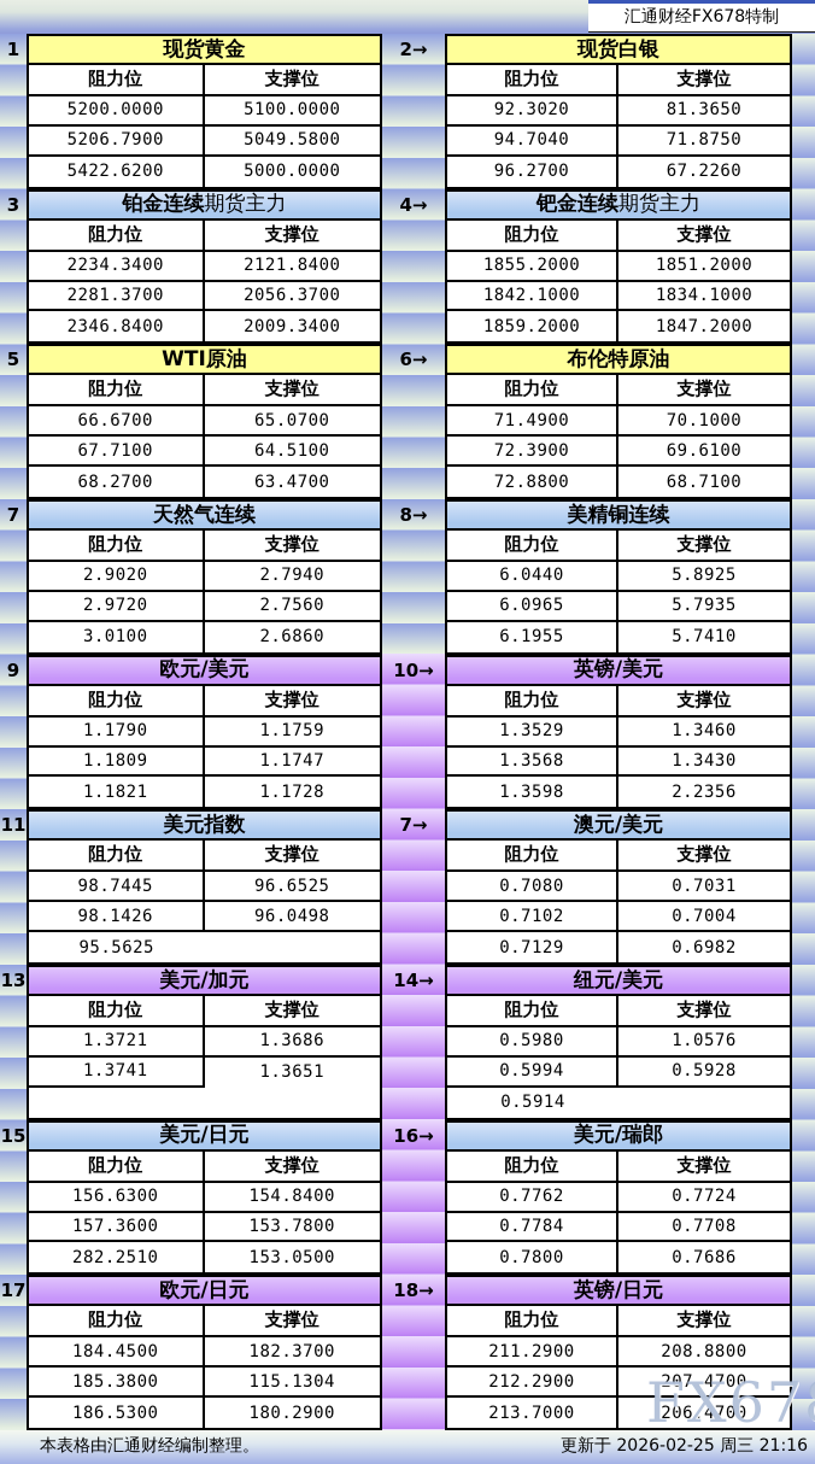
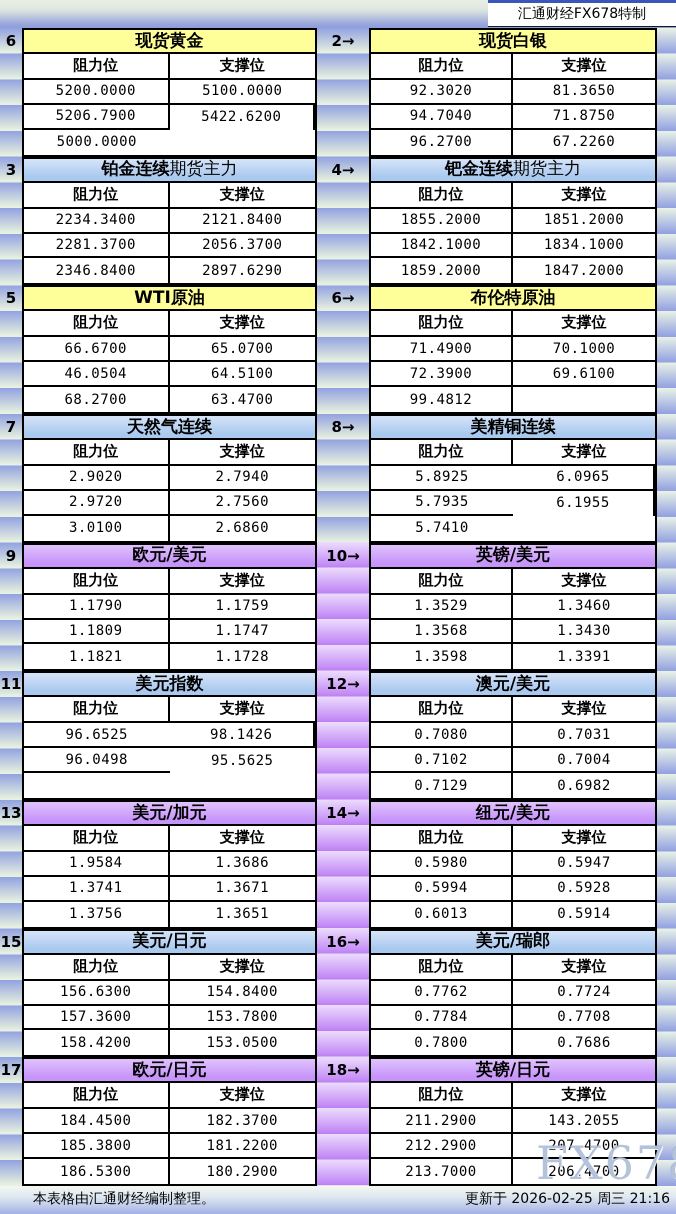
  汇通财经FX678特制
- 1
+ 6
  现货黄金
  阻力位
  支撑位
  5200.0000
  5100.0000
  5206.7900
- 5049.5800
  5422.6200
  5000.0000
  2→
  现货白银
  阻力位
  支撑位
  92.3020
  81.3650
  94.7040
  71.8750
  96.2700
  67.2260
  3
  铂金连续
  期货主力
  阻力位
  支撑位
  2234.3400
  2121.8400
  2281.3700
  2056.3700
  2346.8400
- 2009.3400
+ 2897.6290
  4→
  钯金连续
  期货主力
  阻力位
  支撑位
  1855.2000
  1851.2000
  1842.1000
  1834.1000
  1859.2000
  1847.2000
  5
  WTI原油
  阻力位
  支撑位
  66.6700
  65.0700
- 67.7100
+ 46.0504
  64.5100
  68.2700
  63.4700
  6→
  布伦特原油
  阻力位
  支撑位
  71.4900
  70.1000
  72.3900
  69.6100
- 72.8800
+ 99.4812
- 68.7100
  7
  天然气连续
  阻力位
  支撑位
  2.9020
  2.7940
  2.9720
  2.7560
  3.0100
  2.6860
  8→
  美精铜连续
  阻力位
  支撑位
- 6.0440
  5.8925
  6.0965
  5.7935
  6.1955
  5.7410
  9
  欧元/美元
  阻力位
  支撑位
  1.1790
  1.1759
  1.1809
  1.1747
  1.1821
  1.1728
  10→
  英镑/美元
  阻力位
  支撑位
  1.3529
  1.3460
  1.3568
  1.3430
  1.3598
- 2.2356
+ 1.3391
  11
  美元指数
  阻力位
  支撑位
- 98.7445
  96.6525
  98.1426
  96.0498
  95.5625
- 7→
+ 12→
  澳元/美元
  阻力位
  支撑位
  0.7080
  0.7031
  0.7102
  0.7004
  0.7129
  0.6982
  13
  美元/加元
  阻力位
  支撑位
- 1.3721
+ 1.9584
  1.3686
  1.3741
+ 1.3671
+ 1.3756
  1.3651
  14→
  纽元/美元
  阻力位
  支撑位
  0.5980
- 1.0576
+ 0.5947
  0.5994
  0.5928
+ 0.6013
  0.5914
  15
  美元/日元
  阻力位
  支撑位
  156.6300
  154.8400
  157.3600
  153.7800
- 282.2510
+ 158.4200
  153.0500
  16→
  美元/瑞郎
  阻力位
  支撑位
  0.7762
  0.7724
  0.7784
  0.7708
  0.7800
  0.7686
  17
  欧元/日元
  阻力位
  支撑位
  184.4500
  182.3700
  185.3800
- 115.1304
+ 181.2200
  186.5300
  180.2900
  18→
  英镑/日元
  阻力位
  支撑位
  211.2900
- 208.8800
+ 143.2055
  212.2900
  207.4700
  213.7000
  206.4700
  FX67
  本表格由汇通财经编制整理。
  更新于 2026-02-25 周三 21:16
